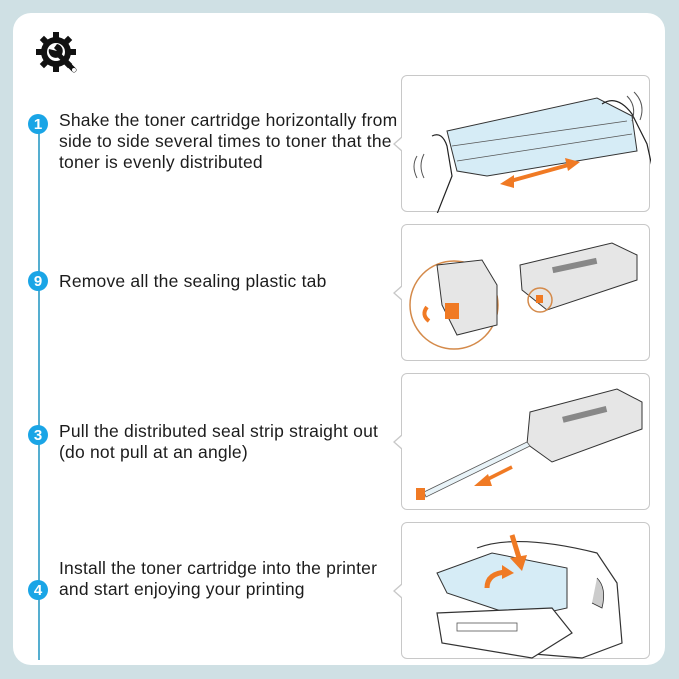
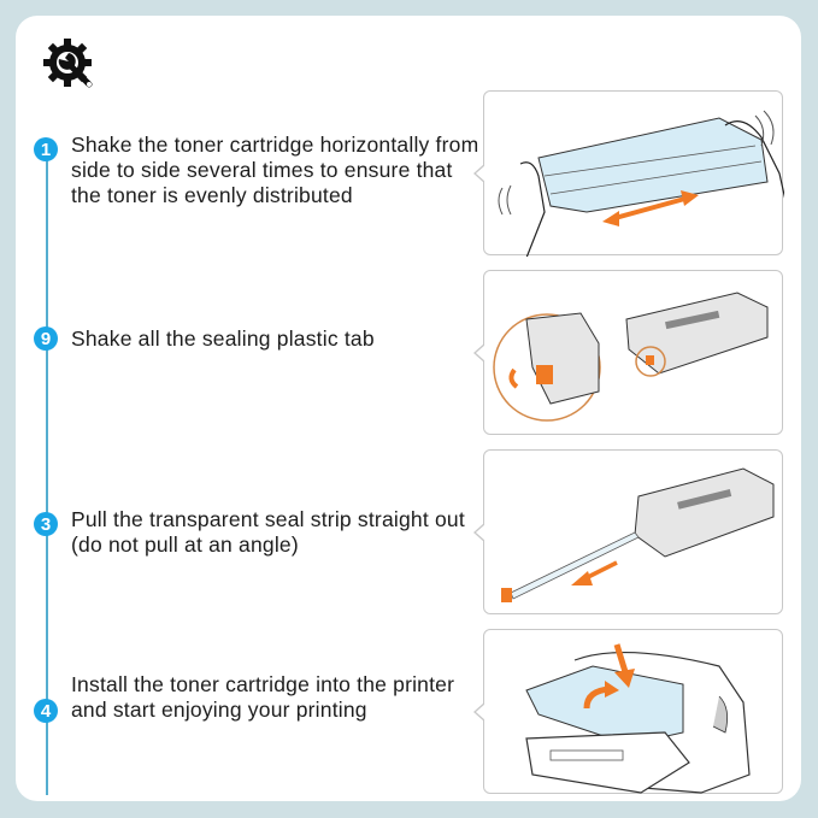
  1
- Shake the toner cartridge horizontally from side to side several times to toner that the toner is evenly distributed
+ Shake the toner cartridge horizontally from side to side several times to ensure that the toner is evenly distributed
  9
- Remove all the sealing plastic tab
+ Shake all the sealing plastic tab
  3
- Pull the distributed seal strip straight out (do not pull at an angle)
+ Pull the transparent seal strip straight out (do not pull at an angle)
  4
  Install the toner cartridge into the printer and start enjoying your printing
